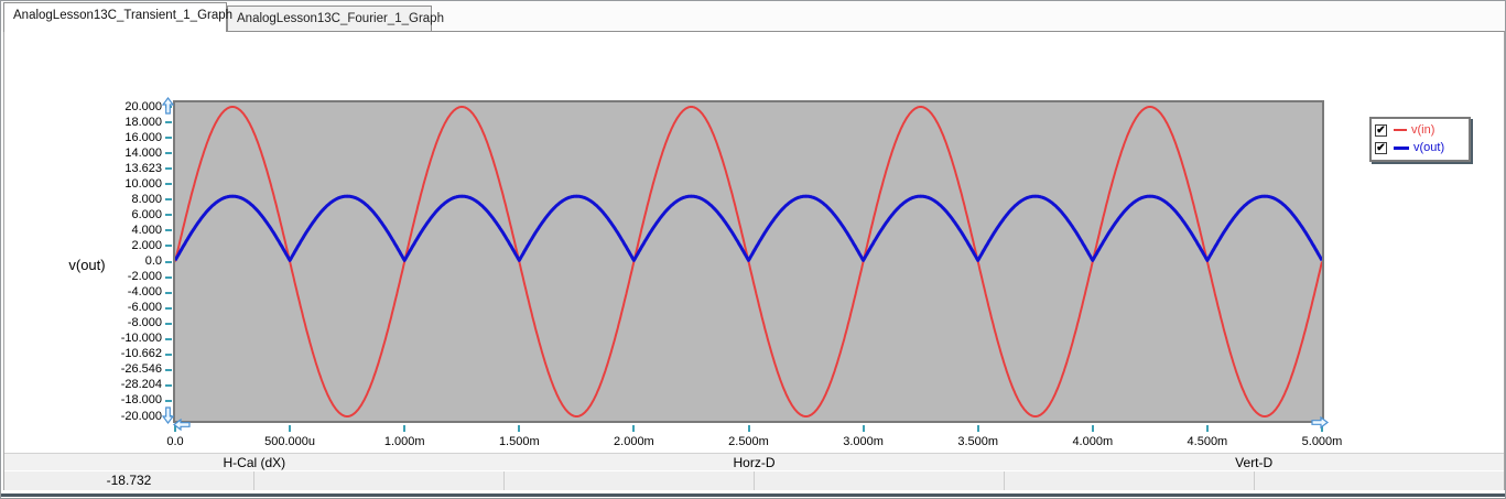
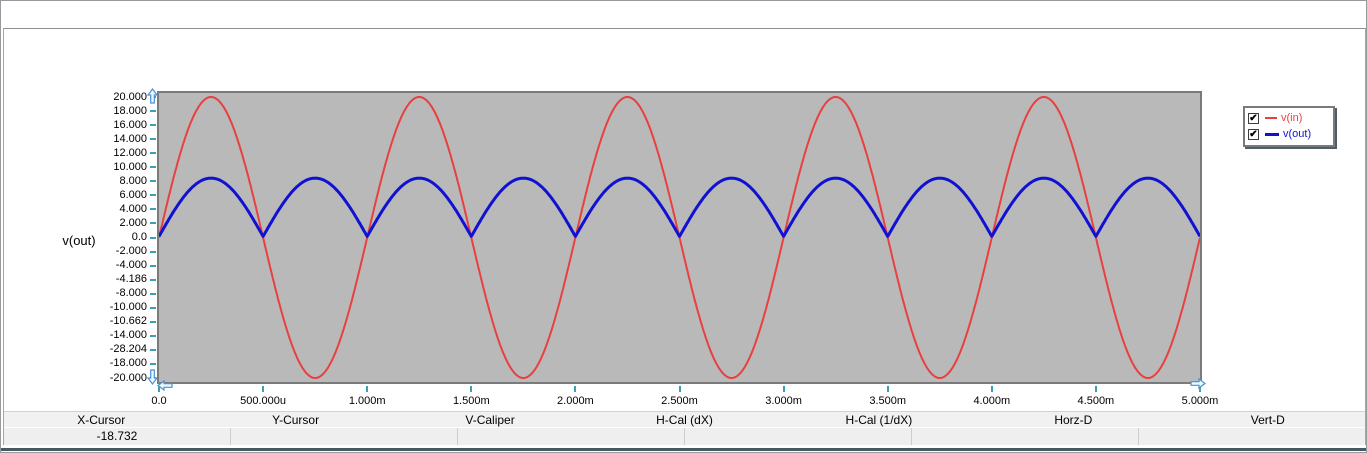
- AnalogLesson13C_Transient_1_Graph
- AnalogLesson13C_Fourier_1_Graph
  20.000
  18.000
  16.000
  14.000
- 13.623
+ 12.000
  10.000
  8.000
  6.000
  4.000
  2.000
  0.0
  -2.000
  -4.000
- -6.000
+ -4.186
  -8.000
  -10.000
  -10.662
- -26.546
+ -14.000
  -28.204
  -18.000
  -20.000
  0.0
  500.000u
  1.000m
  1.500m
  2.000m
  2.500m
  3.000m
  3.500m
  4.000m
  4.500m
  5.000m
  v(out)
  ✔
  v(in)
  ✔
  v(out)
+ X-Cursor
+ Y-Cursor
+ V-Caliper
  H-Cal (dX)
+ H-Cal (1/dX)
  Horz-D
  Vert-D
  -18.732
